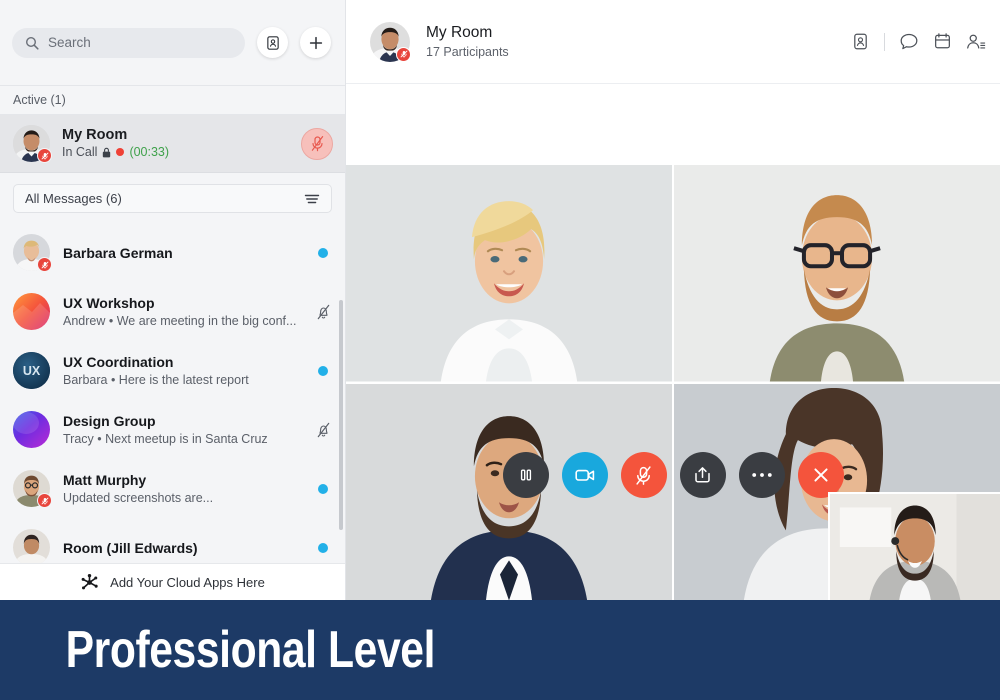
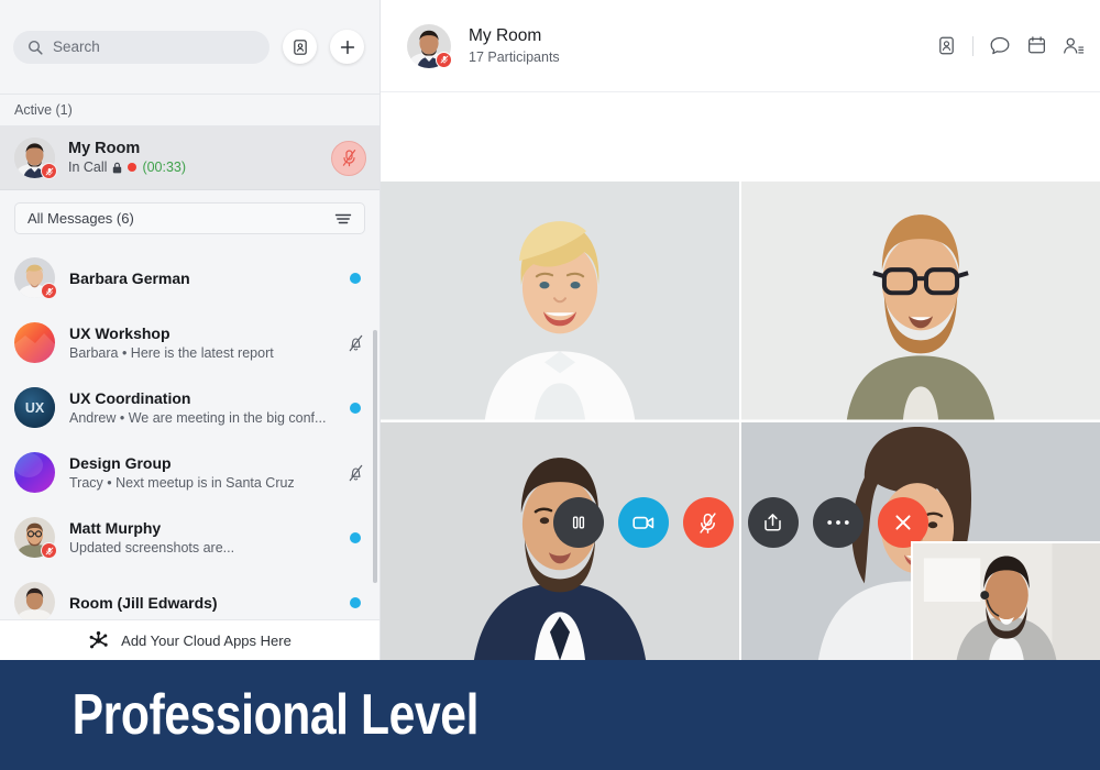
  Search
  Active (1)
  My Room
  In Call
  (00:33)
  All Messages (6)
  Barbara German
  UX Workshop
- Andrew • We are meeting in the big conf...
+ Barbara • Here is the latest report
  UX
  UX Coordination
- Barbara • Here is the latest report
+ Andrew • We are meeting in the big conf...
  Design Group
  Tracy • Next meetup is in Santa Cruz
  Matt Murphy
  Updated screenshots are...
  Room (Jill Edwards)
  Add Your Cloud Apps Here
  My Room
  17 Participants
  Professional Level
